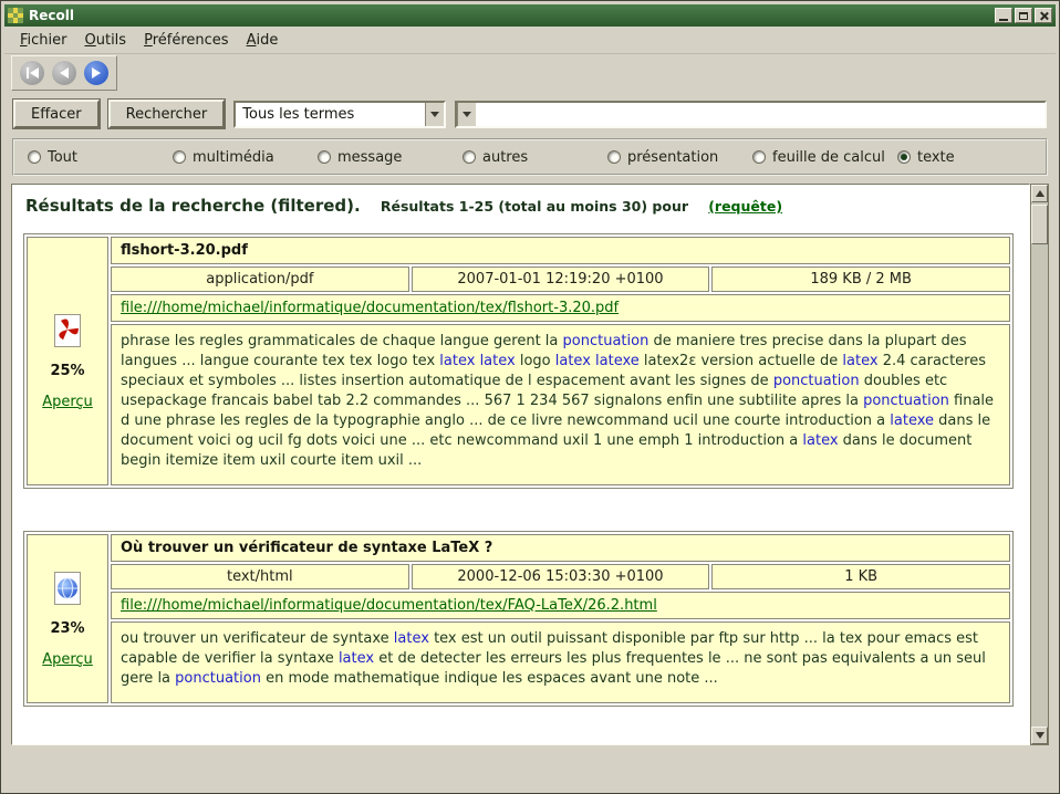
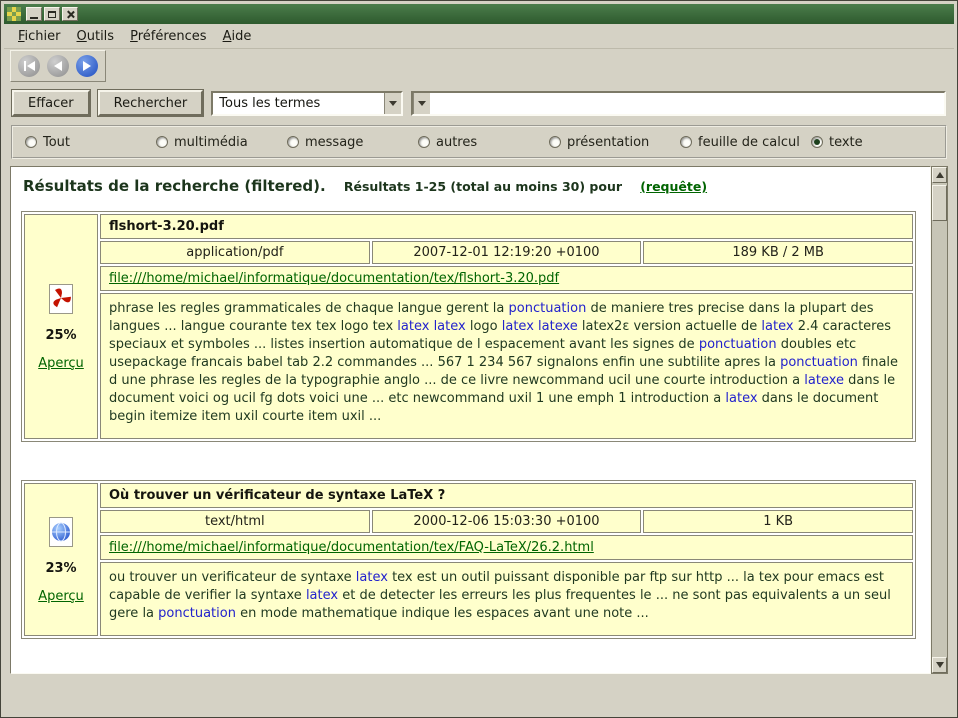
- Recoll
  Fichier
  Outils
  Préférences
  Aide
  Effacer
  Rechercher
  Tous les termes
  Tout
  multimédia
  message
  autres
  présentation
  feuille de calcul
  texte
  Résultats de la recherche (filtered). Résultats 1-25 (total au moins 30) pour (requête)
  25% Aperçu	flshort-3.20.pdf
- application/pdf	2007-01-01 12:19:20 +0100	189 KB / 2 MB
+ application/pdf	2007-12-01 12:19:20 +0100	189 KB / 2 MB
  file:///home/michael/informatique/documentation/tex/flshort-3.20.pdf
  phrase les regles grammaticales de chaque langue gerent la ponctuation de maniere tres precise dans la plupart des langues ... langue courante tex tex logo tex latex latex logo latex latexe latex2ε version actuelle de latex 2.4 caracteres speciaux et symboles ... listes insertion automatique de l espacement avant les signes de ponctuation doubles etc usepackage francais babel tab 2.2 commandes ... 567 1 234 567 signalons enfin une subtilite apres la ponctuation finale d une phrase les regles de la typographie anglo ... de ce livre newcommand ucil une courte introduction a latexe dans le document voici og ucil fg dots voici une ... etc newcommand uxil 1 une emph 1 introduction a latex dans le document begin itemize item uxil courte item uxil ...
  23% Aperçu	Où trouver un vérificateur de syntaxe LaTeX ?
  text/html	2000-12-06 15:03:30 +0100	1 KB
  file:///home/michael/informatique/documentation/tex/FAQ-LaTeX/26.2.html
  ou trouver un verificateur de syntaxe latex tex est un outil puissant disponible par ftp sur http ... la tex pour emacs est capable de verifier la syntaxe latex et de detecter les erreurs les plus frequentes le ... ne sont pas equivalents a un seul gere la ponctuation en mode mathematique indique les espaces avant une note ...
